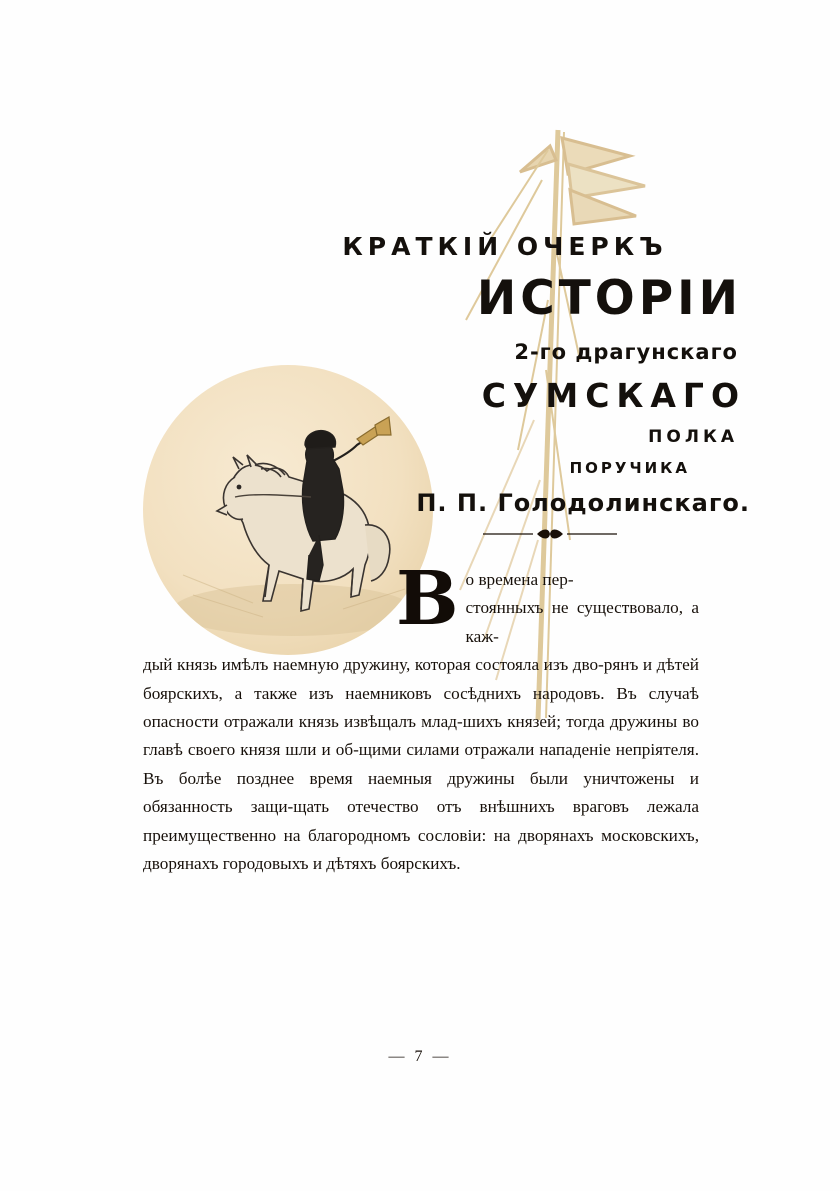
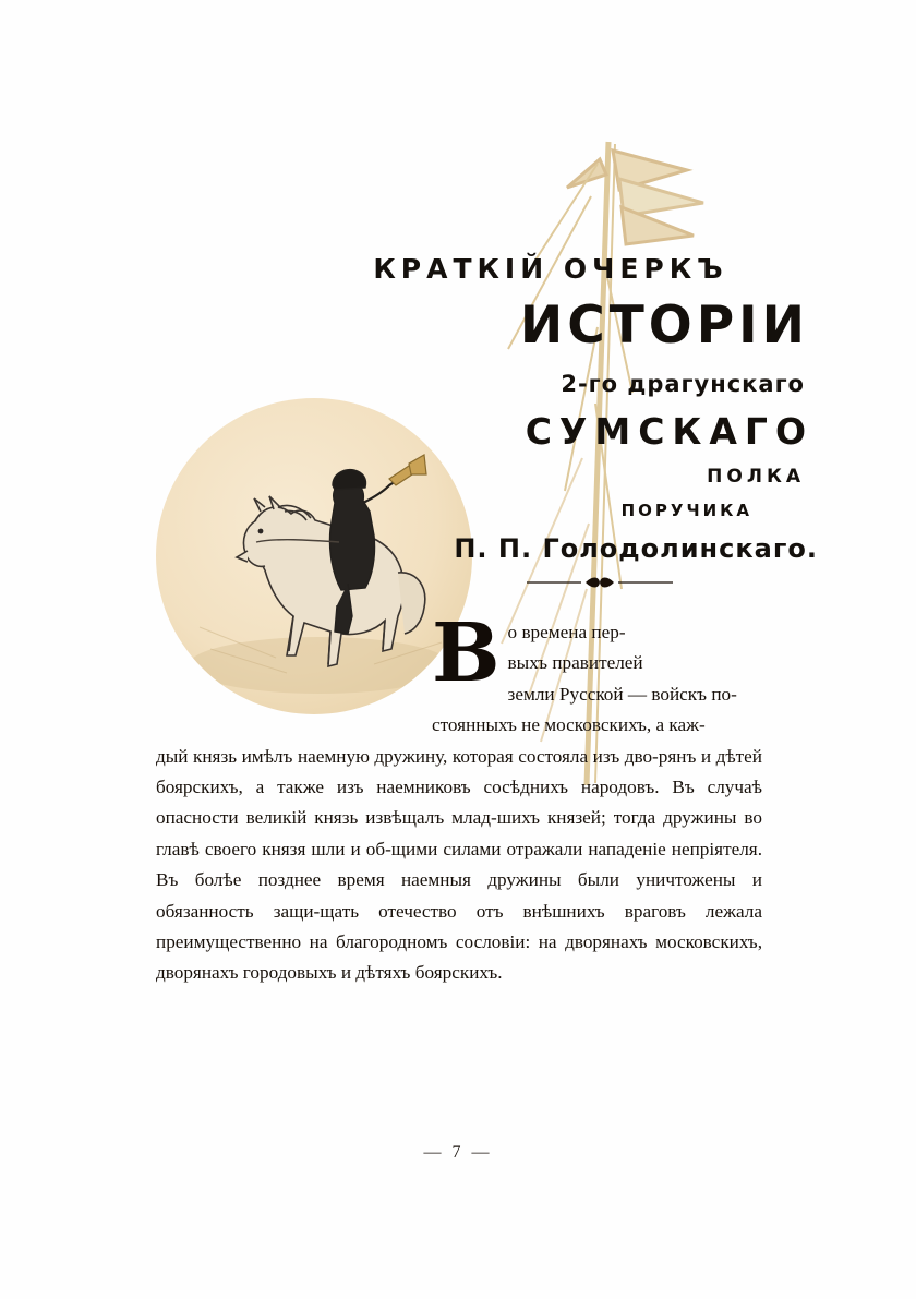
  КРАТКІЙ ОЧЕРКЪ
  ИСТОРІИ
  2-го драгунскаго
  СУМСКАГО
  ПОЛКА
  ПОРУЧИКА
  П. П. Голодолинскаго.
  В
  о времена пер-
+ выхъ правителей
+ земли Русской — войскъ по-
- стоянныхъ не существовало, а каж-
+ стоянныхъ не московскихъ, а каж-
- дый князь имѣлъ наемную дружину, которая состояла изъ дво-рянъ и дѣтей боярскихъ, а также изъ наемниковъ сосѣднихъ народовъ. Въ случаѣ опасности отражали князь извѣщалъ млад-шихъ князей; тогда дружины во главѣ своего князя шли и об-щими силами отражали нападеніе непріятеля. Въ болѣе позднее время наемныя дружины были уничтожены и обязанность защи-щать отечество отъ внѣшнихъ враговъ лежала преимущественно на благородномъ сословіи: на дворянахъ московскихъ, дворянахъ городовыхъ и дѣтяхъ боярскихъ.
+ дый князь имѣлъ наемную дружину, которая состояла изъ дво-рянъ и дѣтей боярскихъ, а также изъ наемниковъ сосѣднихъ народовъ. Въ случаѣ опасности великій князь извѣщалъ млад-шихъ князей; тогда дружины во главѣ своего князя шли и об-щими силами отражали нападеніе непріятеля. Въ болѣе позднее время наемныя дружины были уничтожены и обязанность защи-щать отечество отъ внѣшнихъ враговъ лежала преимущественно на благородномъ сословіи: на дворянахъ московскихъ, дворянахъ городовыхъ и дѣтяхъ боярскихъ.
  — 7 —
